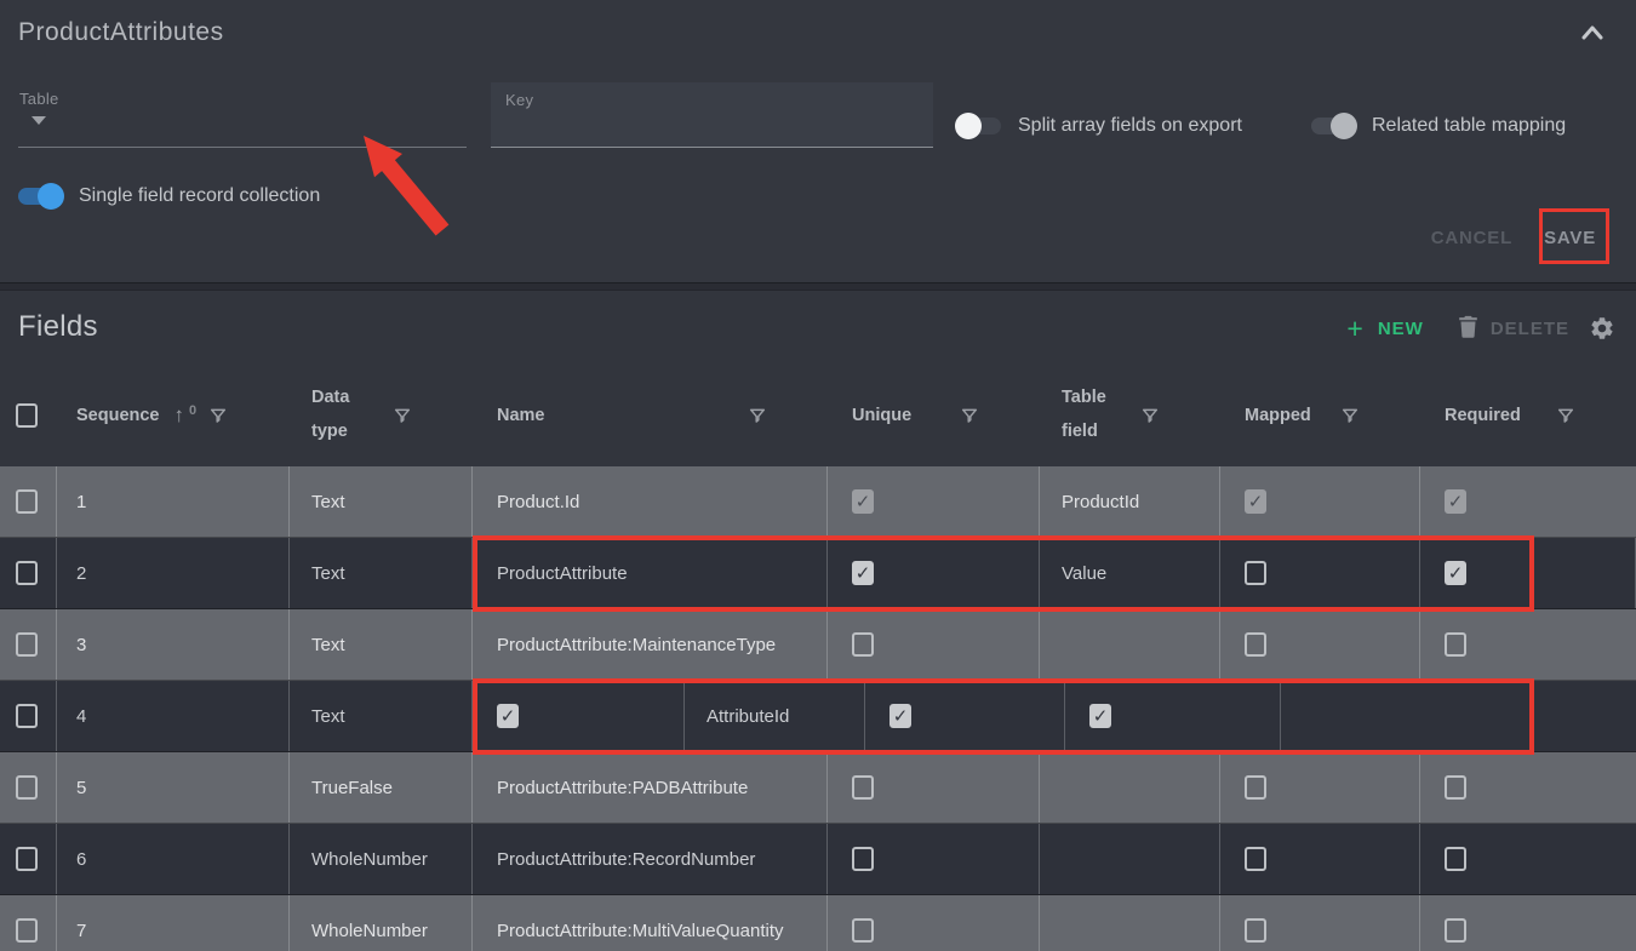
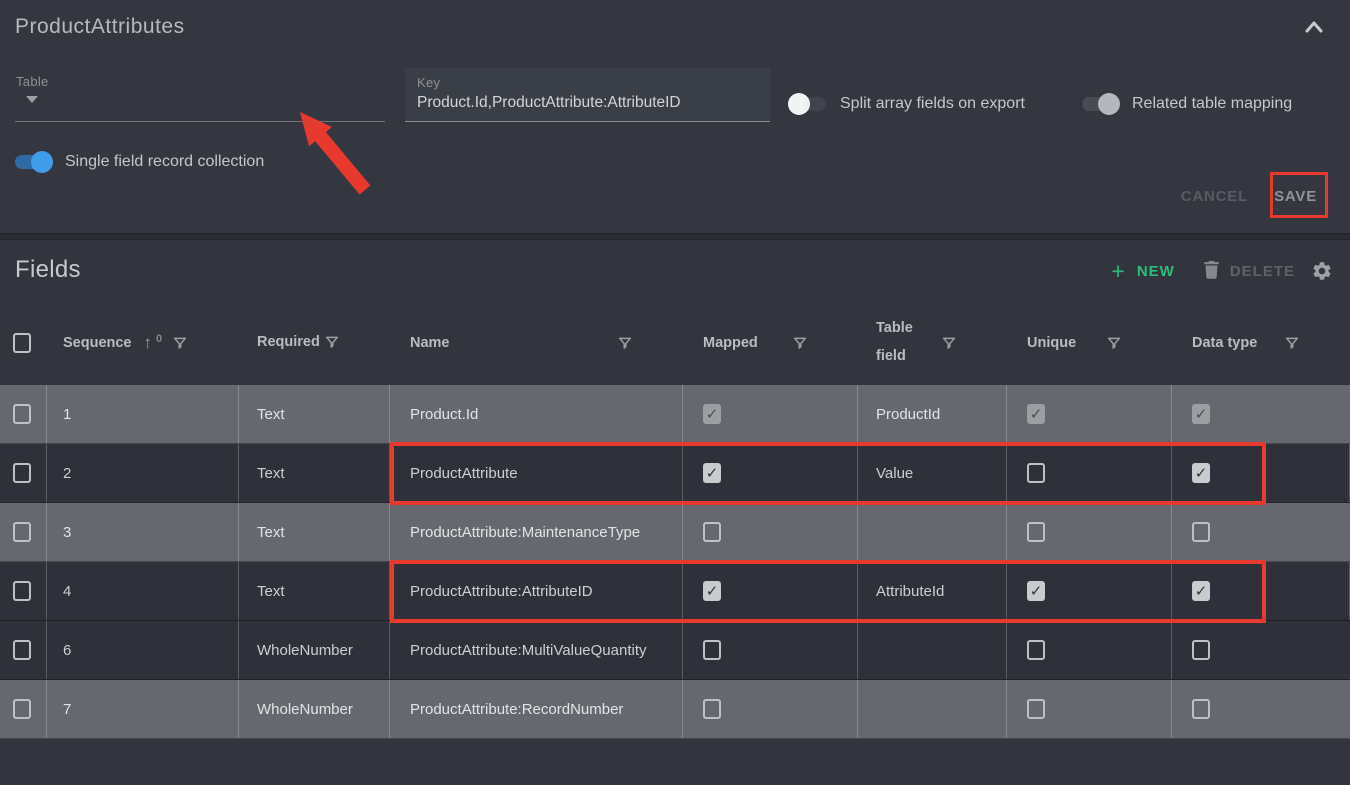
  ProductAttributes
  Table
  Key
+ Product.Id,ProductAttribute:AttributeID
  Split array fields on export
  Related table mapping
  Single field record collection
  CANCEL
  SAVE
  Fields
  +
  NEW
  DELETE
  Sequence
  ↑
  0
- Data type
+ Required
  Name
- Unique
+ Mapped
  Table field
- Mapped
+ Unique
- Required
+ Data type
  1
  Text
  Product.Id
  ProductId
  2
  Text
  ProductAttribute
  Value
  3
  Text
  ProductAttribute:MaintenanceType
  4
  Text
+ ProductAttribute:AttributeID
  AttributeId
- 5
- TrueFalse
- ProductAttribute:PADBAttribute
  6
  WholeNumber
- ProductAttribute:RecordNumber
+ ProductAttribute:MultiValueQuantity
  7
  WholeNumber
- ProductAttribute:MultiValueQuantity
+ ProductAttribute:RecordNumber
